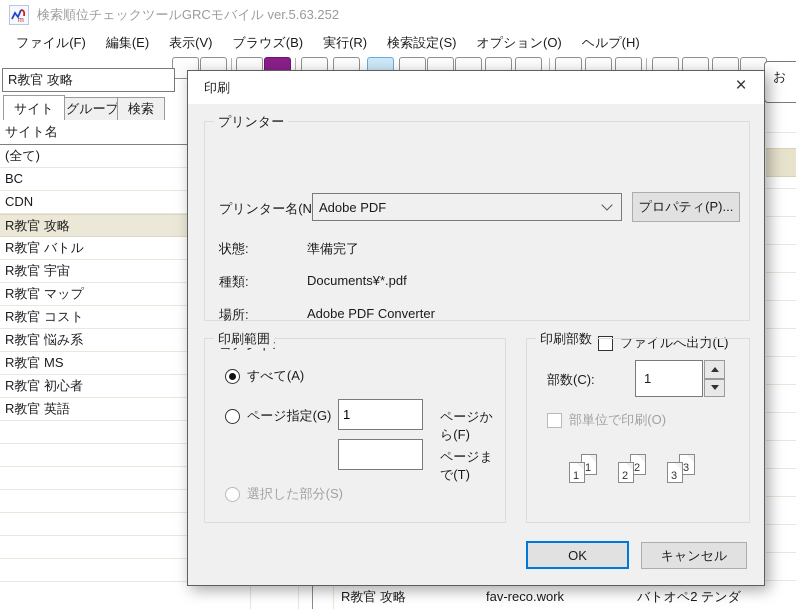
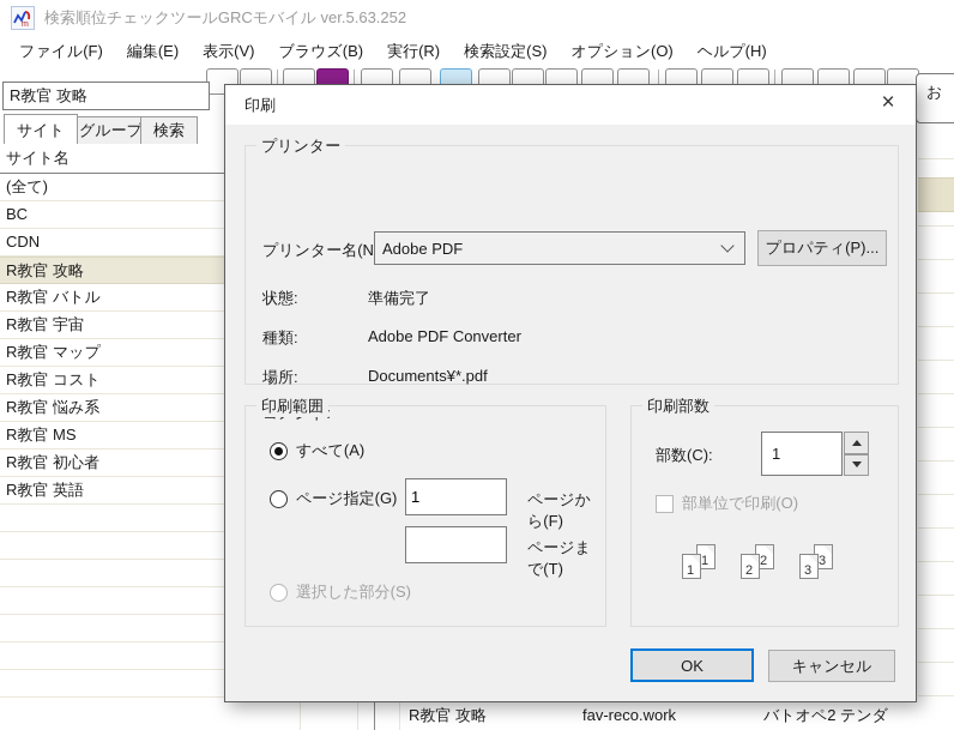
  検索順位チェックツールGRCモバイル ver.5.63.252
  ファイル(F)
  編集(E)
  表示(V)
  ブラウズ(B)
  実行(R)
  検索設定(S)
  オプション(O)
  ヘルプ(H)
  R教官 攻略
  サイト
  グループ
  検索
  サイト名
  (全て)
  BC
  CDN
  R教官 攻略
  R教官 バトル
  R教官 宇宙
  R教官 マップ
  R教官 コスト
  R教官 悩み系
  R教官 MS
  R教官 初心者
  R教官 英語
  お
  R教官 攻略
  fav-reco.work
  バトオペ2 テンダ
  印刷
  ×
  プリンター
  プリンター名(N
  Adobe PDF
  プロパティ(P)...
  状態:
  準備完了
  種類:
- Documents¥*.pdf
+ Adobe PDF Converter
  場所:
- Adobe PDF Converter
+ Documents¥*.pdf
- ファイルへ出力(L)
  印刷範囲
  すべて(A)
  ページ指定(G)
  1
  ページから(F)
  ページまで(T)
  選択した部分(S)
  印刷部数
  部数(C):
  1
  部単位で印刷(O)
  1
  1
  2
  2
  3
  3
  OK
  キャンセル
